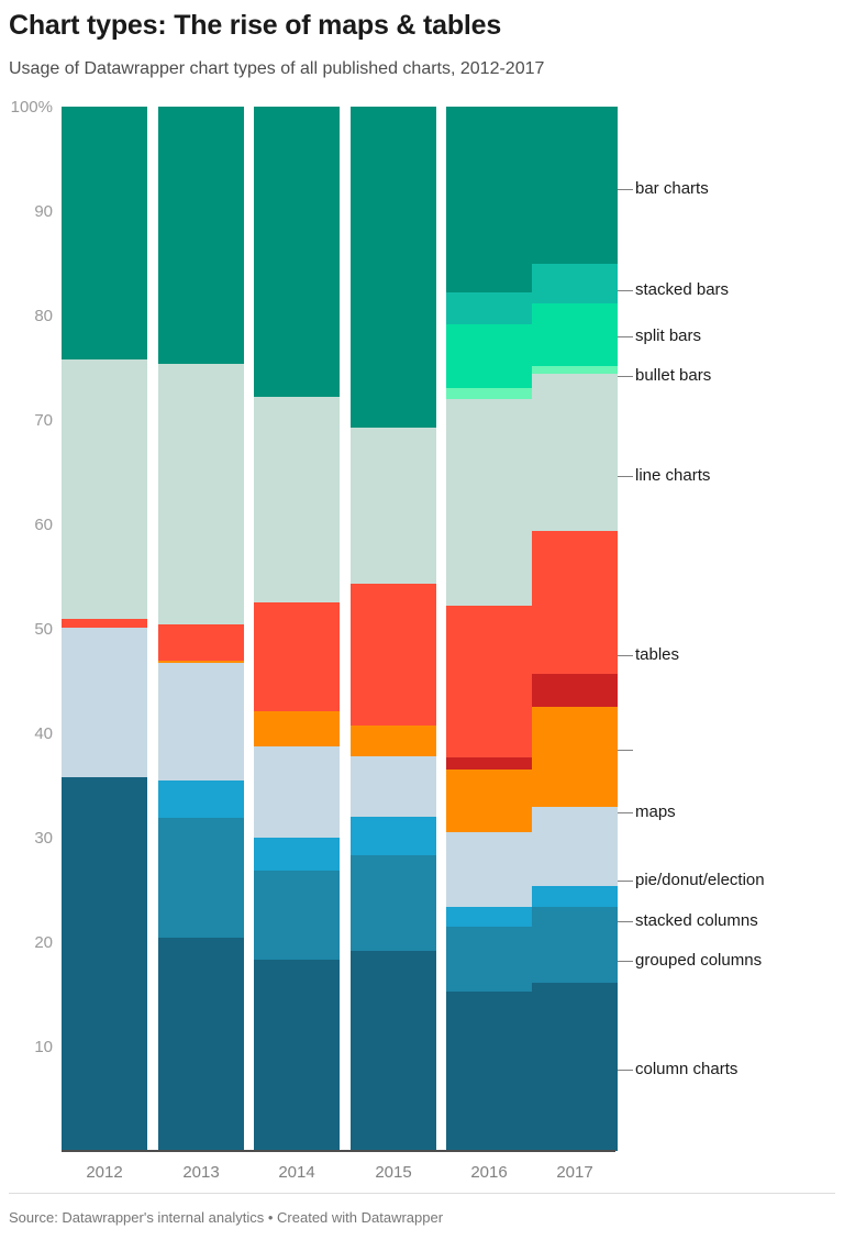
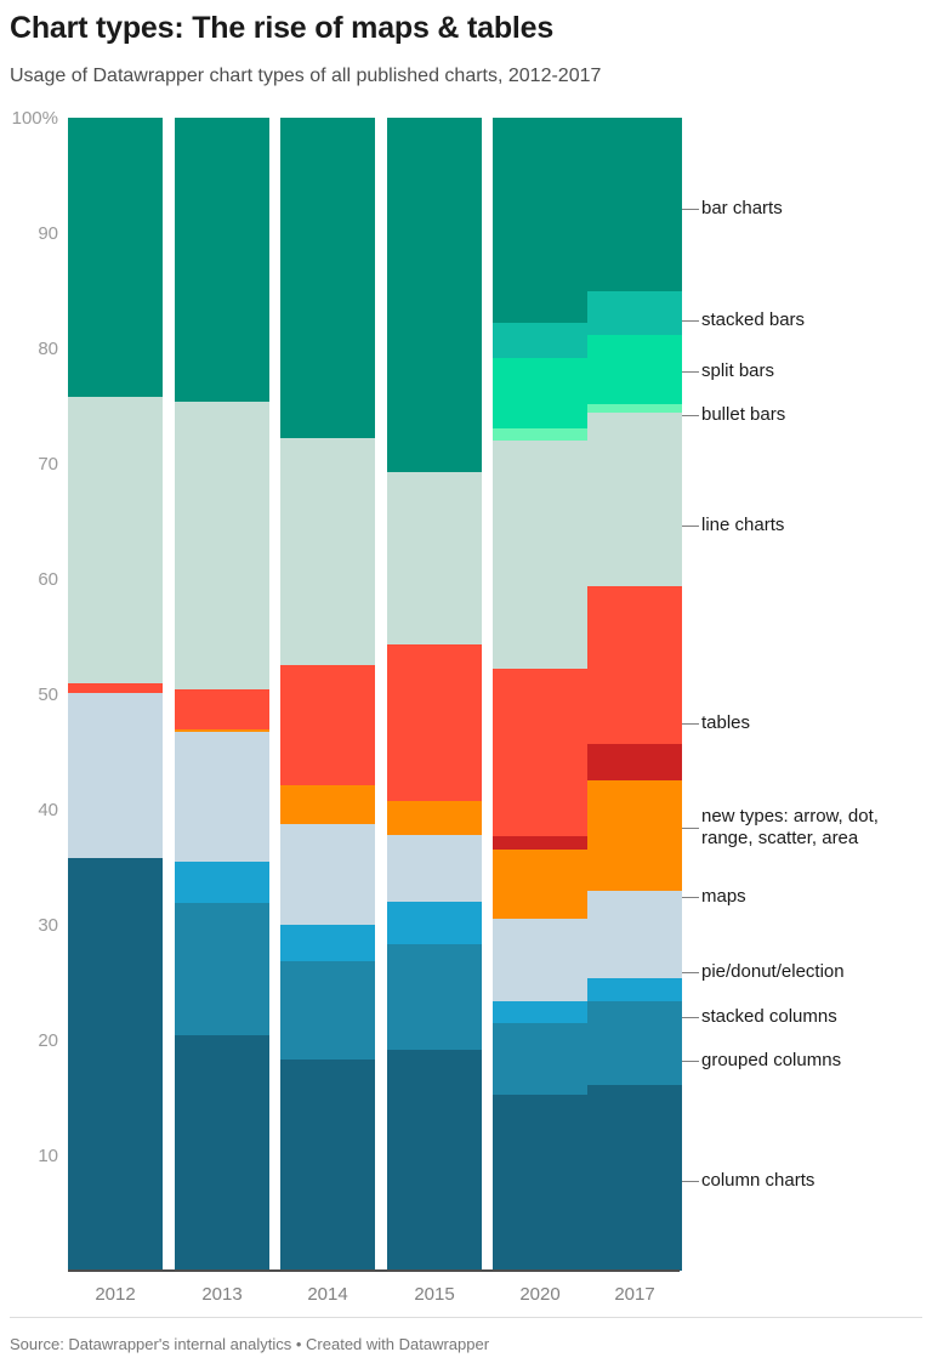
  Chart types: The rise of maps & tables
  Usage of Datawrapper chart types of all published charts, 2012-2017
  100%
  90
  80
  70
  60
  50
  40
  30
  20
  10
  2012
  2013
  2014
  2015
- 2016
+ 2020
  2017
  bar charts
  stacked bars
  split bars
  bullet bars
  line charts
  tables
+ new types: arrow, dot,
+ range, scatter, area
  maps
  pie/donut/election
  stacked columns
  grouped columns
  column charts
  Source: Datawrapper's internal analytics • Created with Datawrapper
